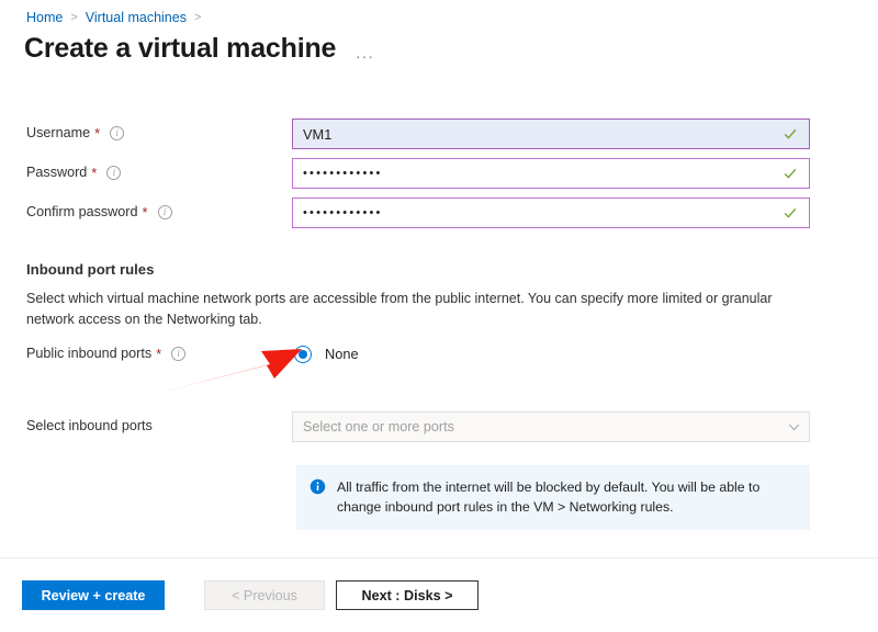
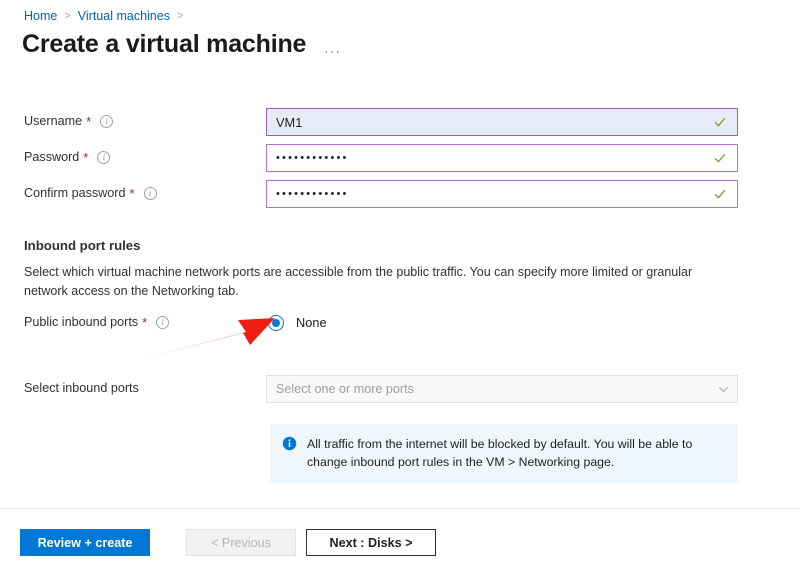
  Home
  >
  Virtual machines
  >
  Create a virtual machine
  ...
  Username
  *
  i
  VM1
  Password
  *
  i
  ••••••••••••
  Confirm password
  *
  i
  ••••••••••••
  Inbound port rules
- Select which virtual machine network ports are accessible from the public internet. You can specify more limited or granular network access on the Networking tab.
+ Select which virtual machine network ports are accessible from the public traffic. You can specify more limited or granular network access on the Networking tab.
  Public inbound ports
  *
  i
  None
  Select inbound ports
  Select one or more ports
- All traffic from the internet will be blocked by default. You will be able to change inbound port rules in the VM > Networking rules.
+ All traffic from the internet will be blocked by default. You will be able to change inbound port rules in the VM > Networking page.
  Review + create
  < Previous
  Next : Disks >
